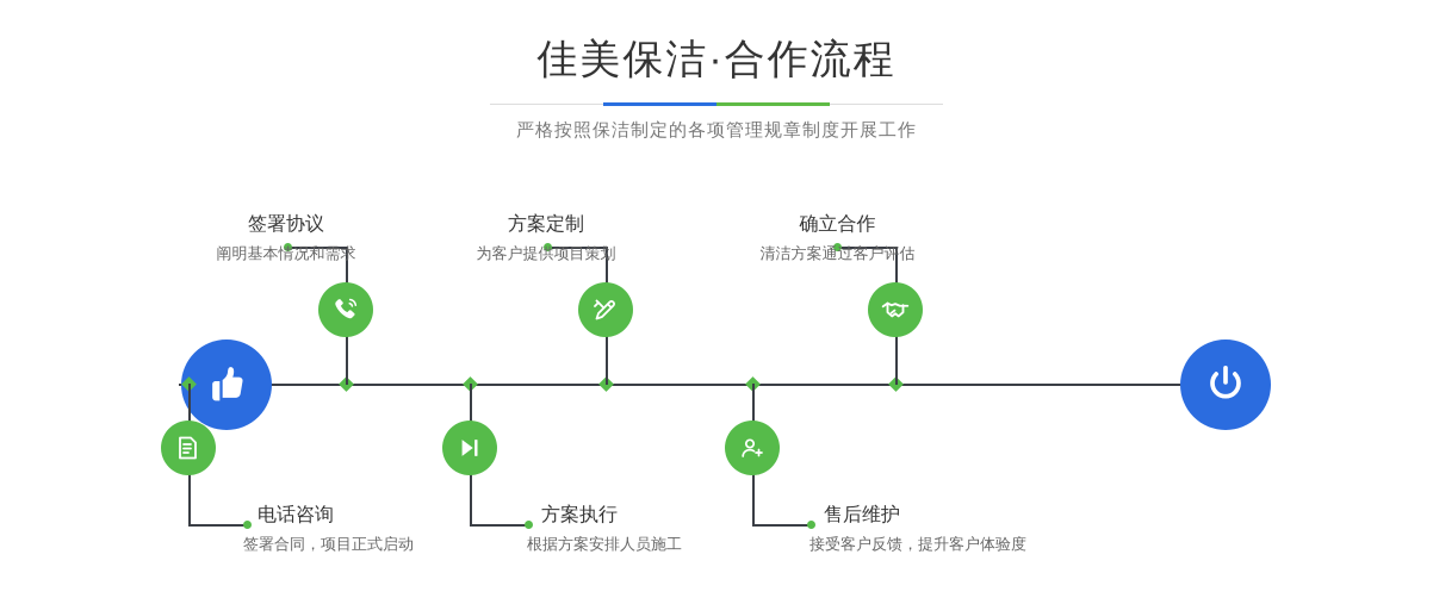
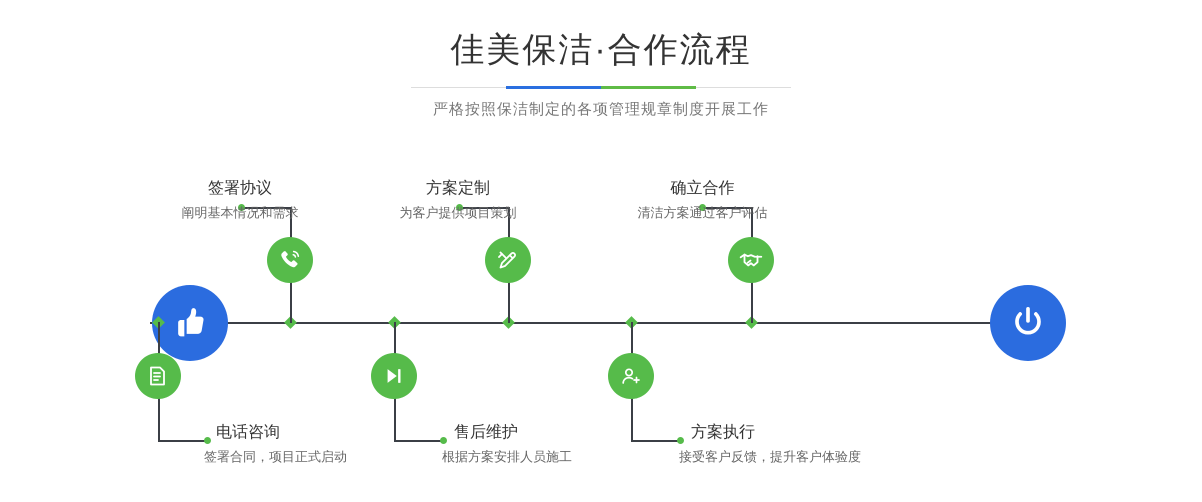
  佳美保洁·合作流程
  严格按照保洁制定的各项管理规章制度开展工作
  签署协议
  阐明基本情况和需求
  电话咨询
  签署合同，项目正式启动
  方案定制
  为客户提供项目策划
- 方案执行
+ 售后维护
  根据方案安排人员施工
  确立合作
  清洁方案通过客户评估
- 售后维护
+ 方案执行
  接受客户反馈，提升客户体验度
